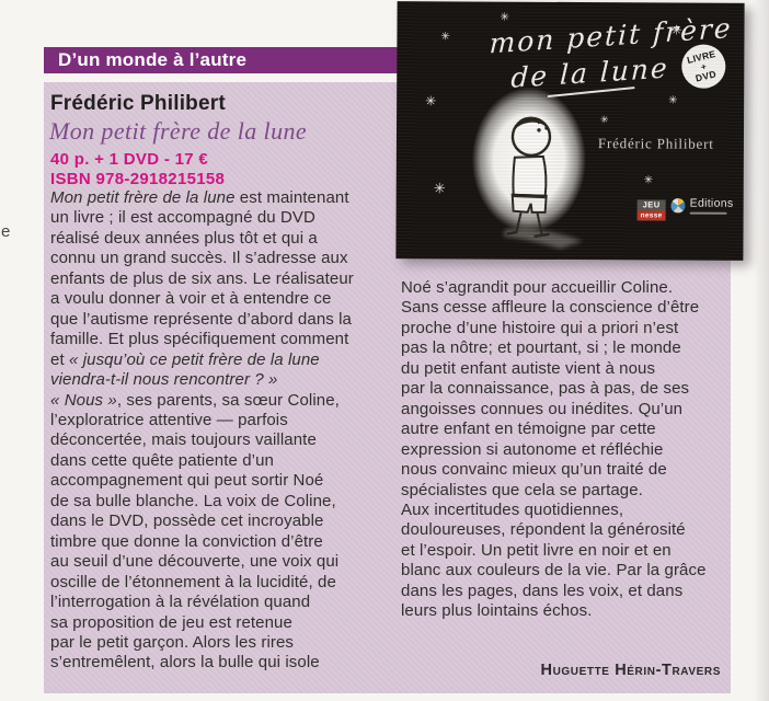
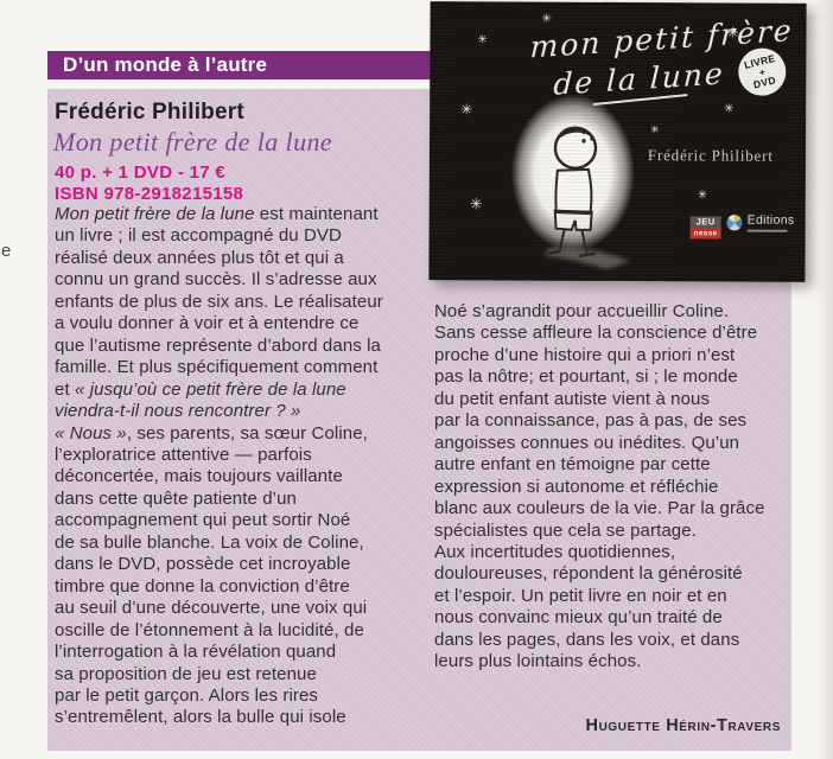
  e
  D’un monde à l’autre
  Frédéric Philibert
  Mon petit frère de la lune
  40 p. + 1 DVD - 17 €
  ISBN 978-2918215158
  Mon petit frère de la lune est maintenant
  un livre ; il est accompagné du DVD
  réalisé deux années plus tôt et qui a
  connu un grand succès. Il s’adresse aux
  enfants de plus de six ans. Le réalisateur
  a voulu donner à voir et à entendre ce
  que l’autisme représente d’abord dans la
  famille. Et plus spécifiquement comment
  et « jusqu’où ce petit frère de la lune
  viendra-t-il nous rencontrer ? »
  « Nous », ses parents, sa sœur Coline,
  l’exploratrice attentive — parfois
  déconcertée, mais toujours vaillante
  dans cette quête patiente d’un
  accompagnement qui peut sortir Noé
  de sa bulle blanche. La voix de Coline,
  dans le DVD, possède cet incroyable
  timbre que donne la conviction d’être
  au seuil d’une découverte, une voix qui
  oscille de l’étonnement à la lucidité, de
  l’interrogation à la révélation quand
  sa proposition de jeu est retenue
  par le petit garçon. Alors les rires
  s’entremêlent, alors la bulle qui isole
  Noé s’agrandit pour accueillir Coline.
  Sans cesse affleure la conscience d’être
  proche d’une histoire qui a priori n’est
  pas la nôtre; et pourtant, si ; le monde
  du petit enfant autiste vient à nous
  par la connaissance, pas à pas, de ses
  angoisses connues ou inédites. Qu’un
  autre enfant en témoigne par cette
  expression si autonome et réfléchie
- nous convainc mieux qu’un traité de
+ blanc aux couleurs de la vie. Par la grâce
  spécialistes que cela se partage.
  Aux incertitudes quotidiennes,
  douloureuses, répondent la générosité
  et l’espoir. Un petit livre en noir et en
- blanc aux couleurs de la vie. Par la grâce
+ nous convainc mieux qu’un traité de
  dans les pages, dans les voix, et dans
  leurs plus lointains échos.
  Huguette Hérin-Travers
